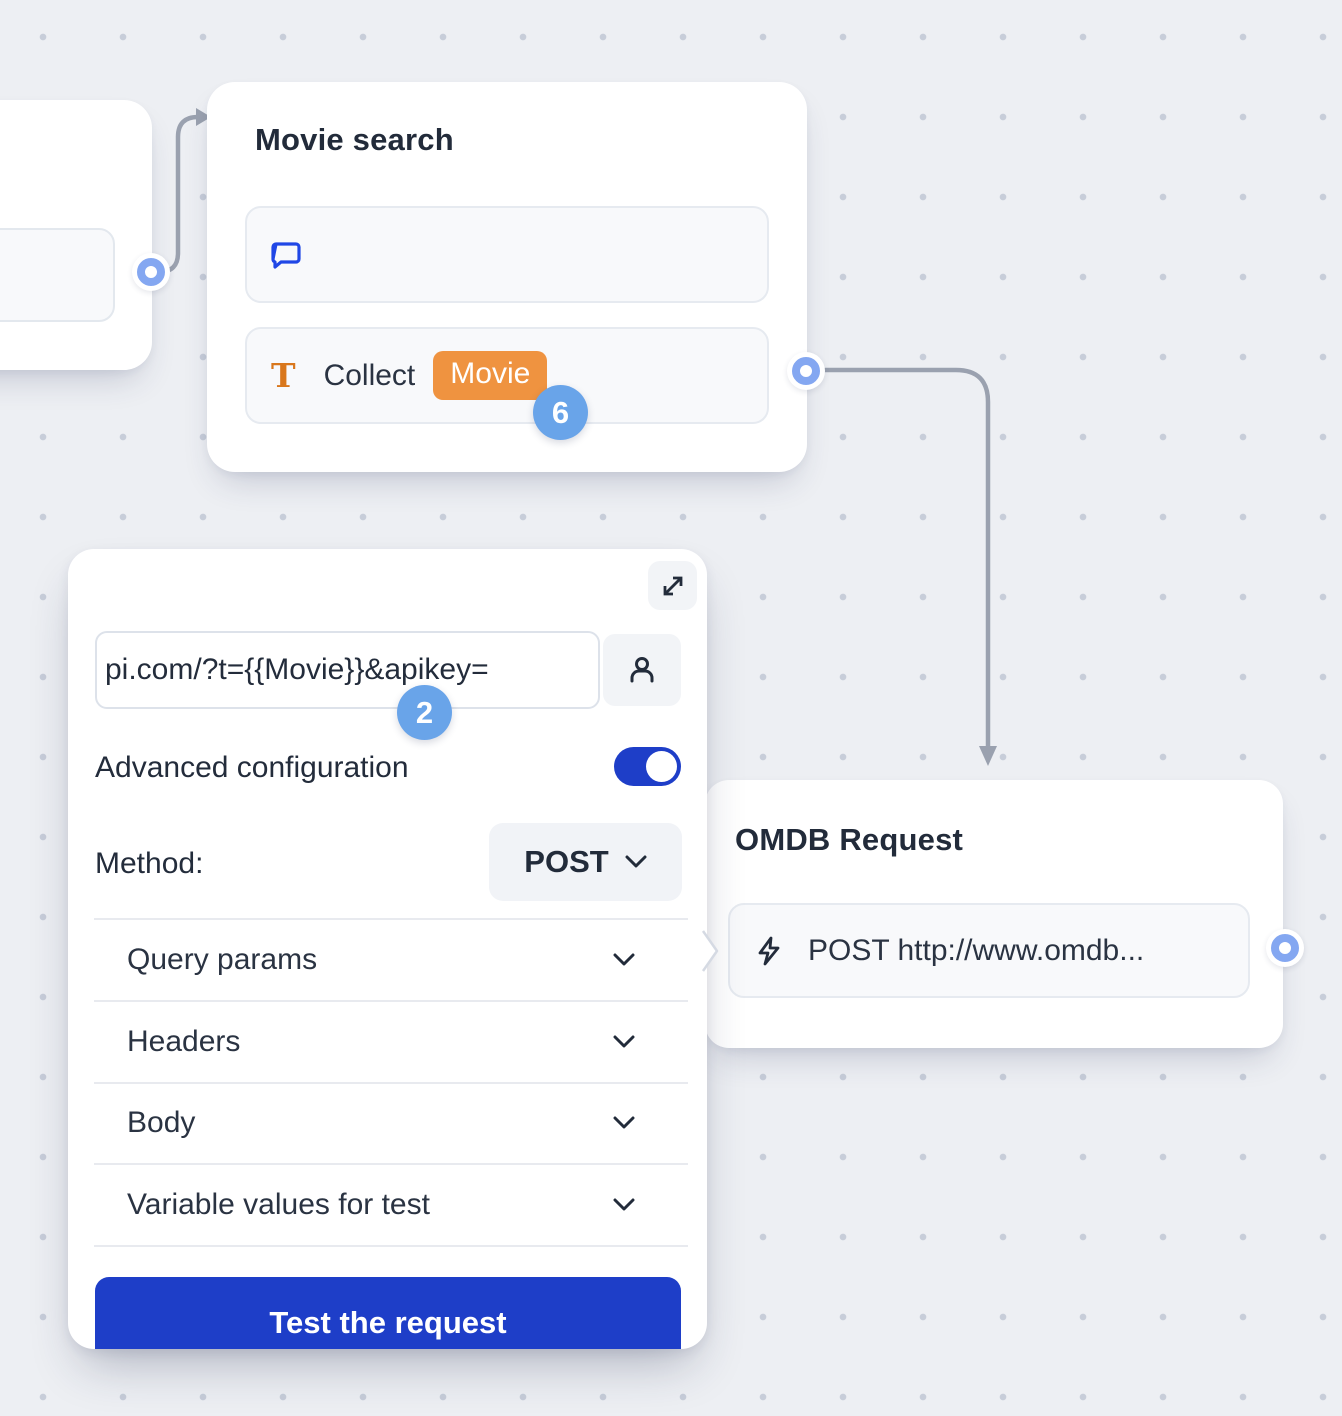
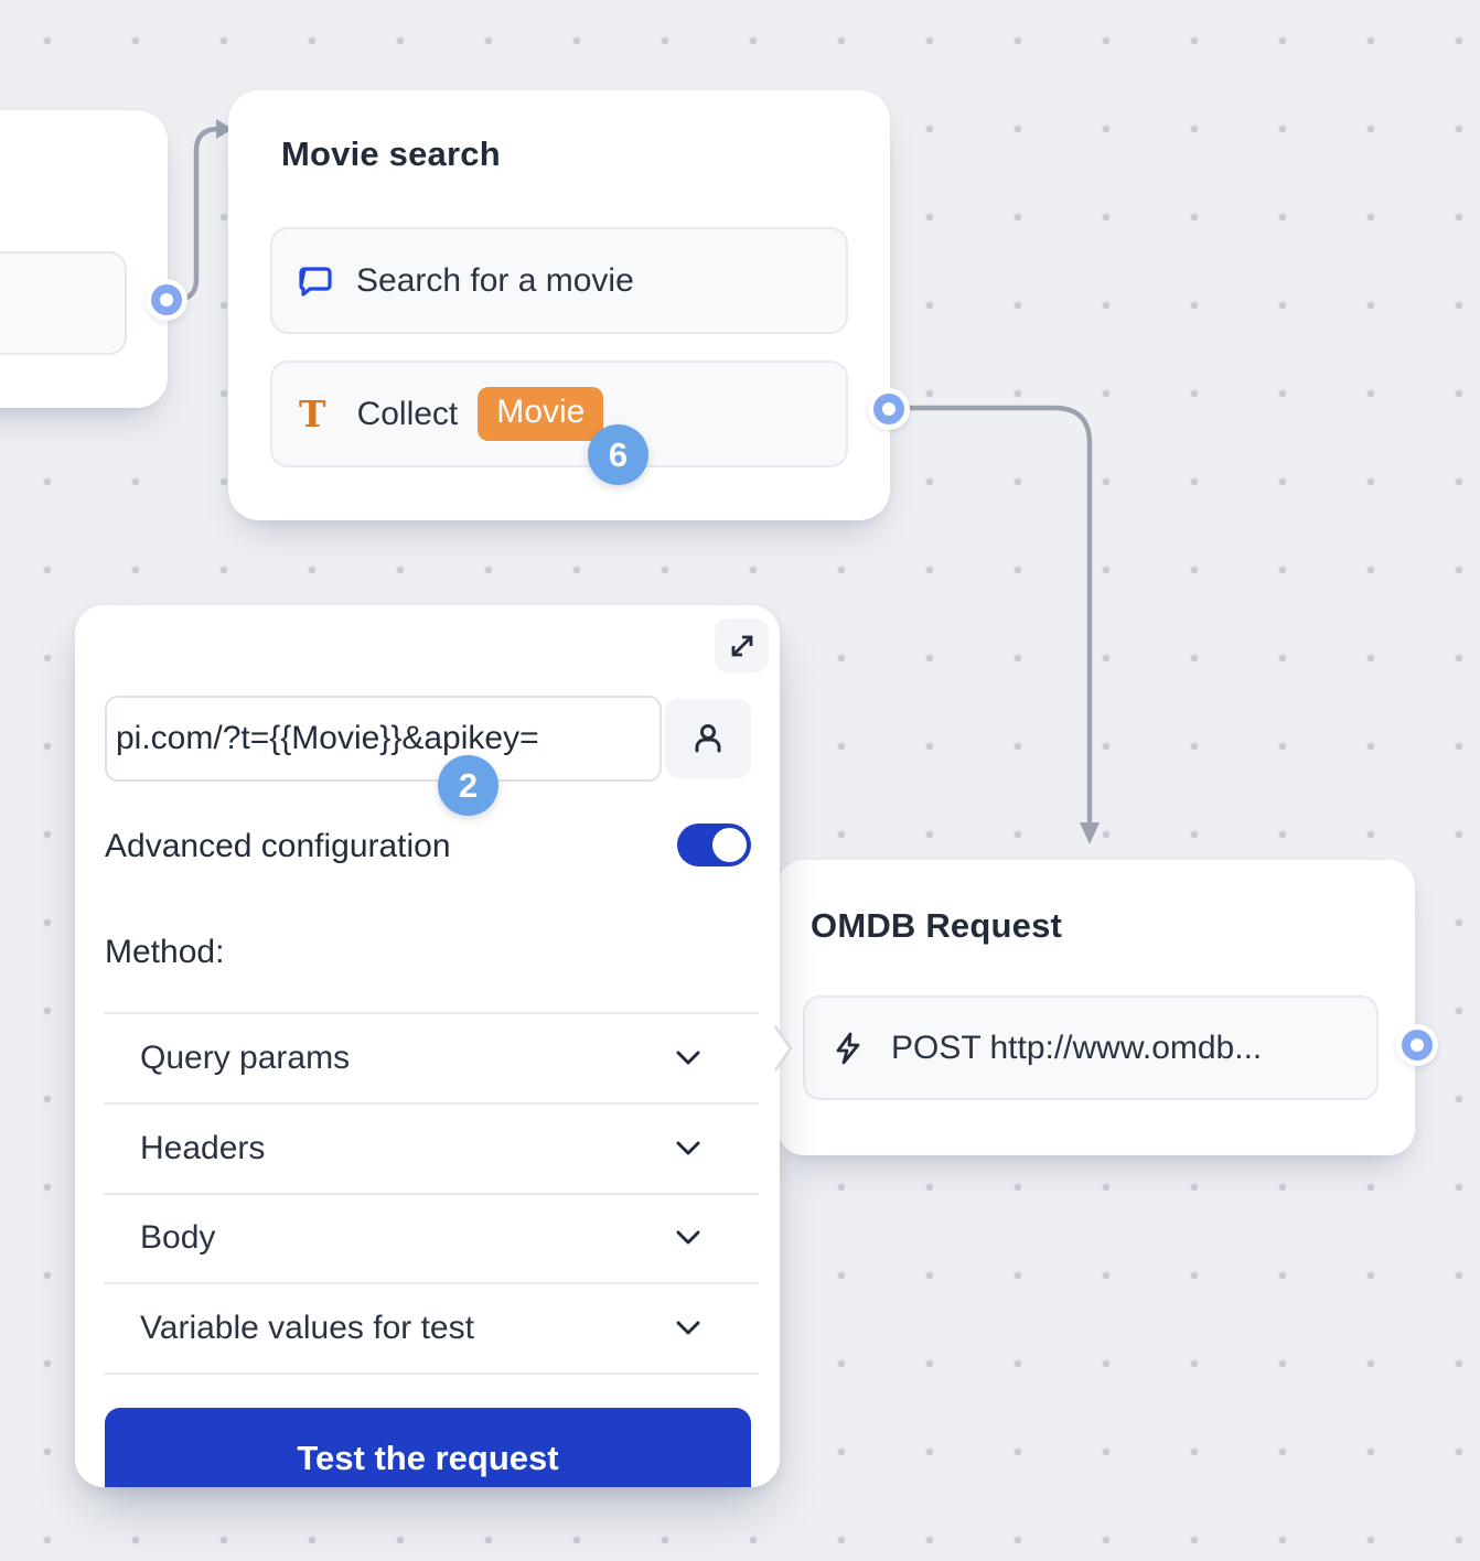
  Movie search
+ Search for a movie
  T
  Collect
  Movie
  6
  OMDB Request
  POST http://www.omdb...
  pi.com/?t={{Movie}}&apikey=
  Advanced configuration
  Method:
- POST
  Query params
  Headers
  Body
  Variable values for test
  Test the request
  2
